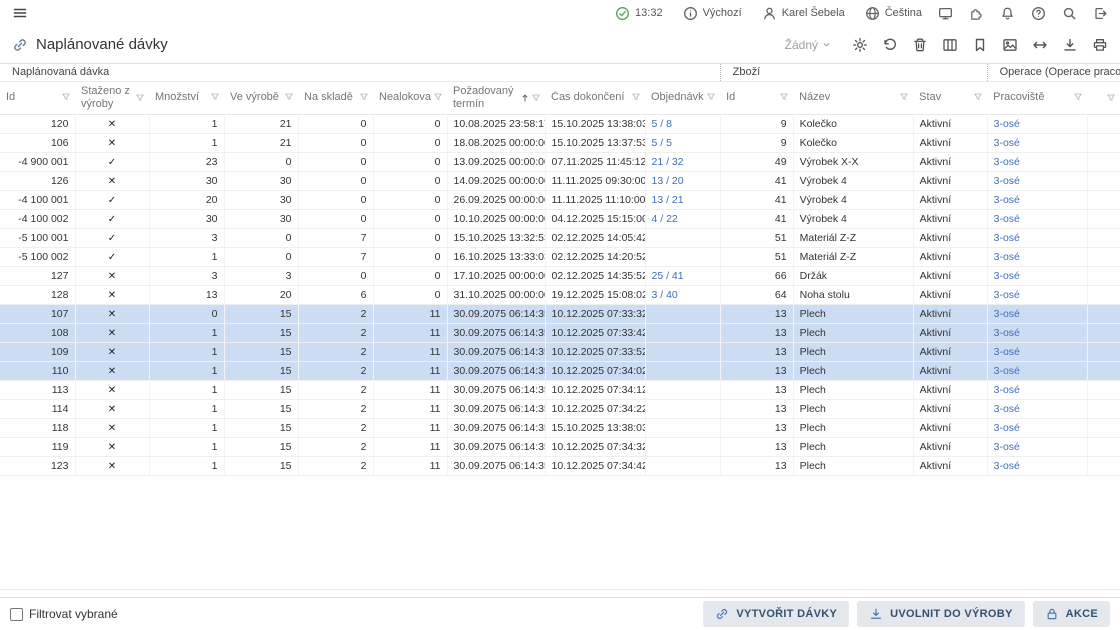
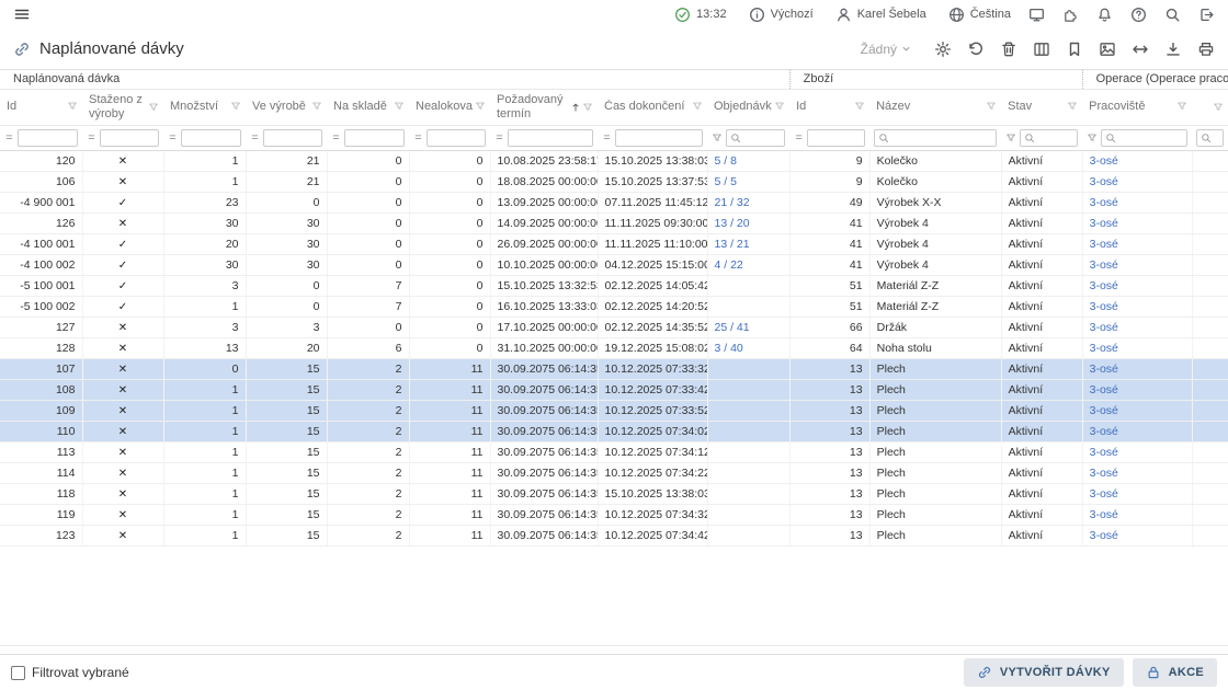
  13:32
  Výchozí
  Karel Šebela
  Čeština
  Naplánované dávky
  Žádný
  Naplánovaná dávka	Zboží	Operace (Operace praco
  Id	Staženo z výroby	Množství	Ve výrobě	Na skladě	Nealokova	Požadovaný termín	Čas dokončení	Objednávk	Id	Název	Stav	Pracoviště
+ =	=	=	=	=	=	=	=		=
  120	✕	1	21	0	0	10.08.2025 23:58:1	15.10.2025 13:38:03	5 / 8	9	Kolečko	Aktivní	3-osé
  106	✕	1	21	0	0	18.08.2025 00:00:0	15.10.2025 13:37:53	5 / 5	9	Kolečko	Aktivní	3-osé
  -4 900 001	✓	23	0	0	0	13.09.2025 00:00:0	07.11.2025 11:45:12	21 / 32	49	Výrobek X-X	Aktivní	3-osé
  126	✕	30	30	0	0	14.09.2025 00:00:0	11.11.2025 09:30:00	13 / 20	41	Výrobek 4	Aktivní	3-osé
  -4 100 001	✓	20	30	0	0	26.09.2025 00:00:0	11.11.2025 11:10:00	13 / 21	41	Výrobek 4	Aktivní	3-osé
  -4 100 002	✓	30	30	0	0	10.10.2025 00:00:0	04.12.2025 15:15:00	4 / 22	41	Výrobek 4	Aktivní	3-osé
  -5 100 001	✓	3	0	7	0	15.10.2025 13:32:5	02.12.2025 14:05:42		51	Materiál Z-Z	Aktivní	3-osé
  -5 100 002	✓	1	0	7	0	16.10.2025 13:33:0	02.12.2025 14:20:52		51	Materiál Z-Z	Aktivní	3-osé
  127	✕	3	3	0	0	17.10.2025 00:00:0	02.12.2025 14:35:52	25 / 41	66	Držák	Aktivní	3-osé
  128	✕	13	20	6	0	31.10.2025 00:00:0	19.12.2025 15:08:02	3 / 40	64	Noha stolu	Aktivní	3-osé
  107	✕	0	15	2	11	30.09.2075 06:14:3	10.12.2025 07:33:3		13	Plech	Aktivní	3-osé
  108	✕	1	15	2	11	30.09.2075 06:14:3	10.12.2025 07:33:4		13	Plech	Aktivní	3-osé
  109	✕	1	15	2	11	30.09.2075 06:14:3	10.12.2025 07:33:5		13	Plech	Aktivní	3-osé
  110	✕	1	15	2	11	30.09.2075 06:14:3	10.12.2025 07:34:0		13	Plech	Aktivní	3-osé
  113	✕	1	15	2	11	30.09.2075 06:14:3	10.12.2025 07:34:12		13	Plech	Aktivní	3-osé
  114	✕	1	15	2	11	30.09.2075 06:14:3	10.12.2025 07:34:22		13	Plech	Aktivní	3-osé
  118	✕	1	15	2	11	30.09.2075 06:14:3	15.10.2025 13:38:03		13	Plech	Aktivní	3-osé
  119	✕	1	15	2	11	30.09.2075 06:14:3	10.12.2025 07:34:32		13	Plech	Aktivní	3-osé
  123	✕	1	15	2	11	30.09.2075 06:14:3	10.12.2025 07:34:42		13	Plech	Aktivní	3-osé
  Filtrovat vybrané
  VYTVOŘIT DÁVKY
- UVOLNIT DO VÝROBY
  AKCE
